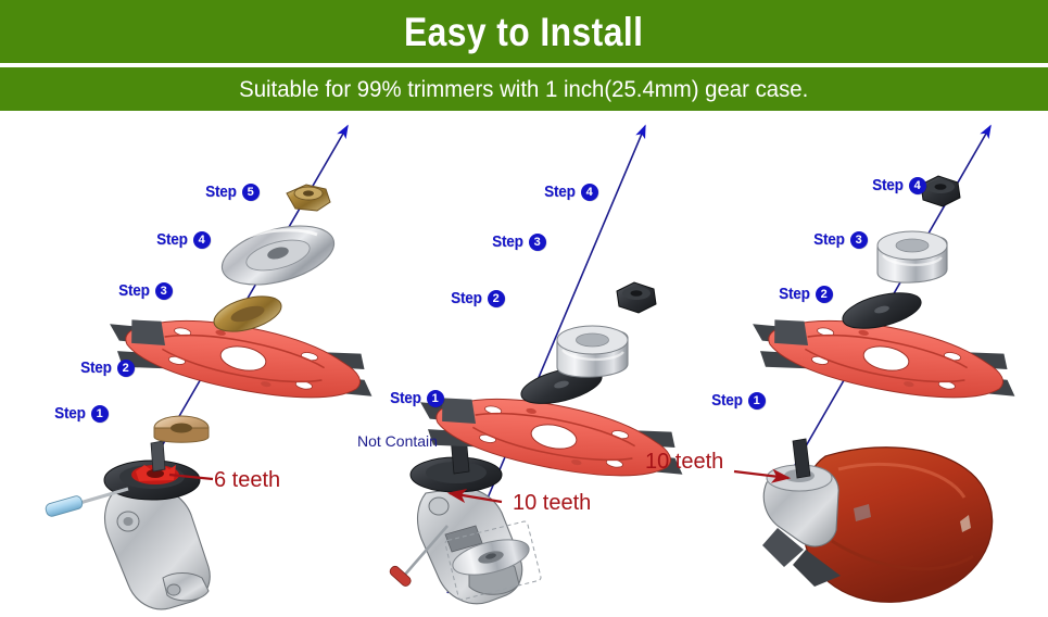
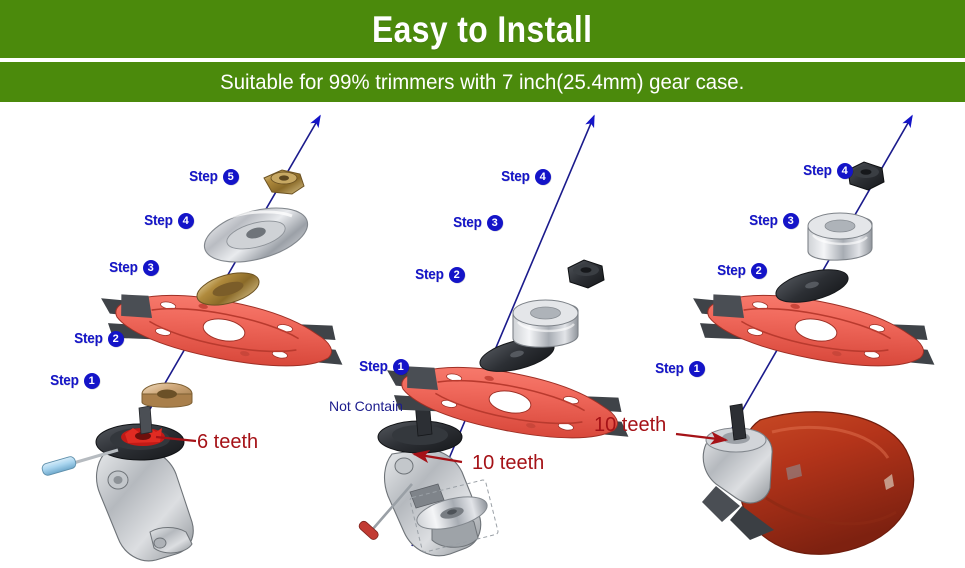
  Easy to Install
- Suitable for 99% trimmers with 1 inch(25.4mm) gear case.
+ Suitable for 99% trimmers with 7 inch(25.4mm) gear case.
  Step
  5
  Step
  4
  Step
  3
  Step
  2
  Step
  1
  6 teeth
  Step
  4
  Step
  3
  Step
  2
  Step
  1
  Not Contain
  10 teeth
  Step
  4
  Step
  3
  Step
  2
  Step
  1
  10 teeth
